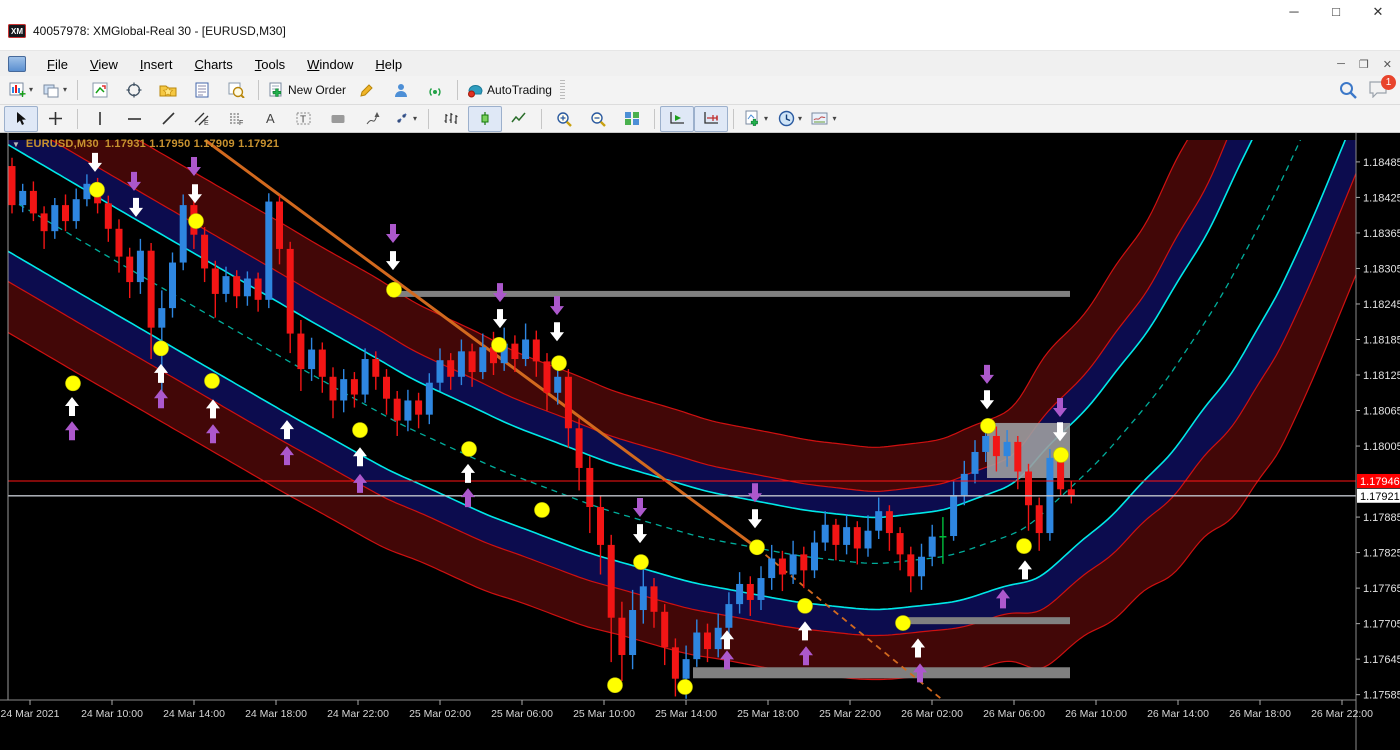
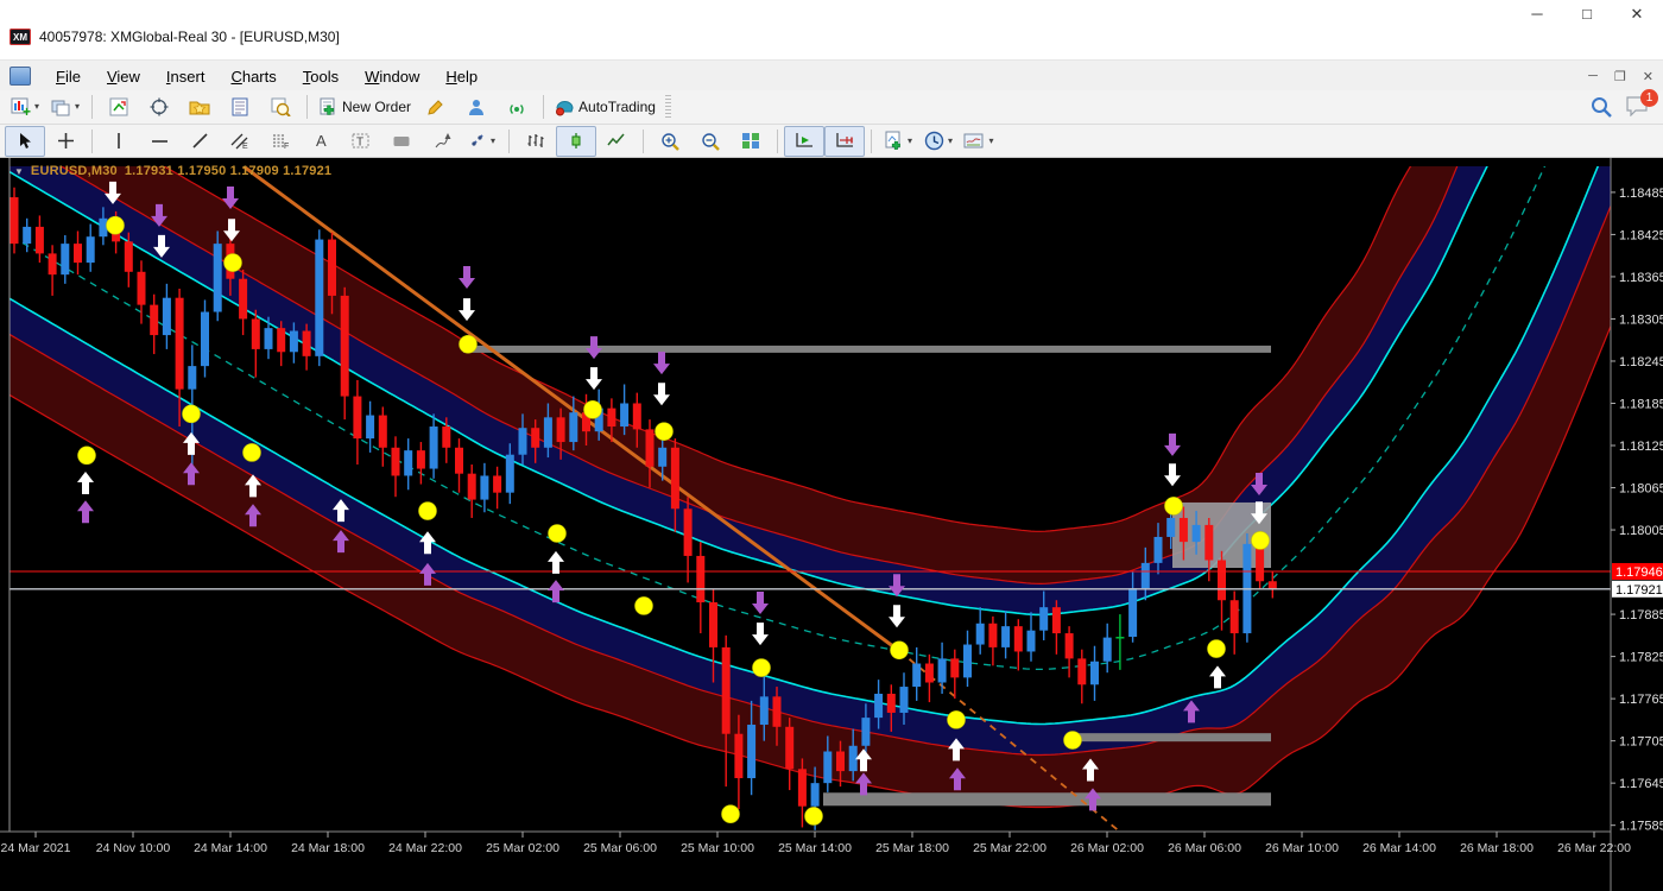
  XM
  40057978: XMGlobal-Real 30 - [EURUSD,M30]
  ─
  □
  ✕
  File
  View
  Insert
  Charts
  Tools
  Window
  Help
  ─
  ❐
  ✕
  +
  ▾
  ▾
  New Order
  AutoTrading
  1
  A
  T
  ▾
  ▾
  ▾
  ▾
  ▼
  EURUSD,M30
  1.17931 1.17950 1.17909 1.17921
  1.1848
  1.1842
  1.1836
  1.1830
  1.1824
  1.1818
  1.1812
  1.1806
  1.1800
  1.1788
  1.1782
  1.1776
  1.1770
  1.1764
  1.1758
  1.17946
  1.17921
  24 Mar 2021
- 24 Mar 10:00
+ 24 Nov 10:00
  24 Mar 14:00
  24 Mar 18:00
  24 Mar 22:00
  25 Mar 02:00
  25 Mar 06:00
  25 Mar 10:00
  25 Mar 14:00
  25 Mar 18:00
  25 Mar 22:00
  26 Mar 02:00
  26 Mar 06:00
  26 Mar 10:00
  26 Mar 14:00
  26 Mar 18:00
  26 Mar 22:00
